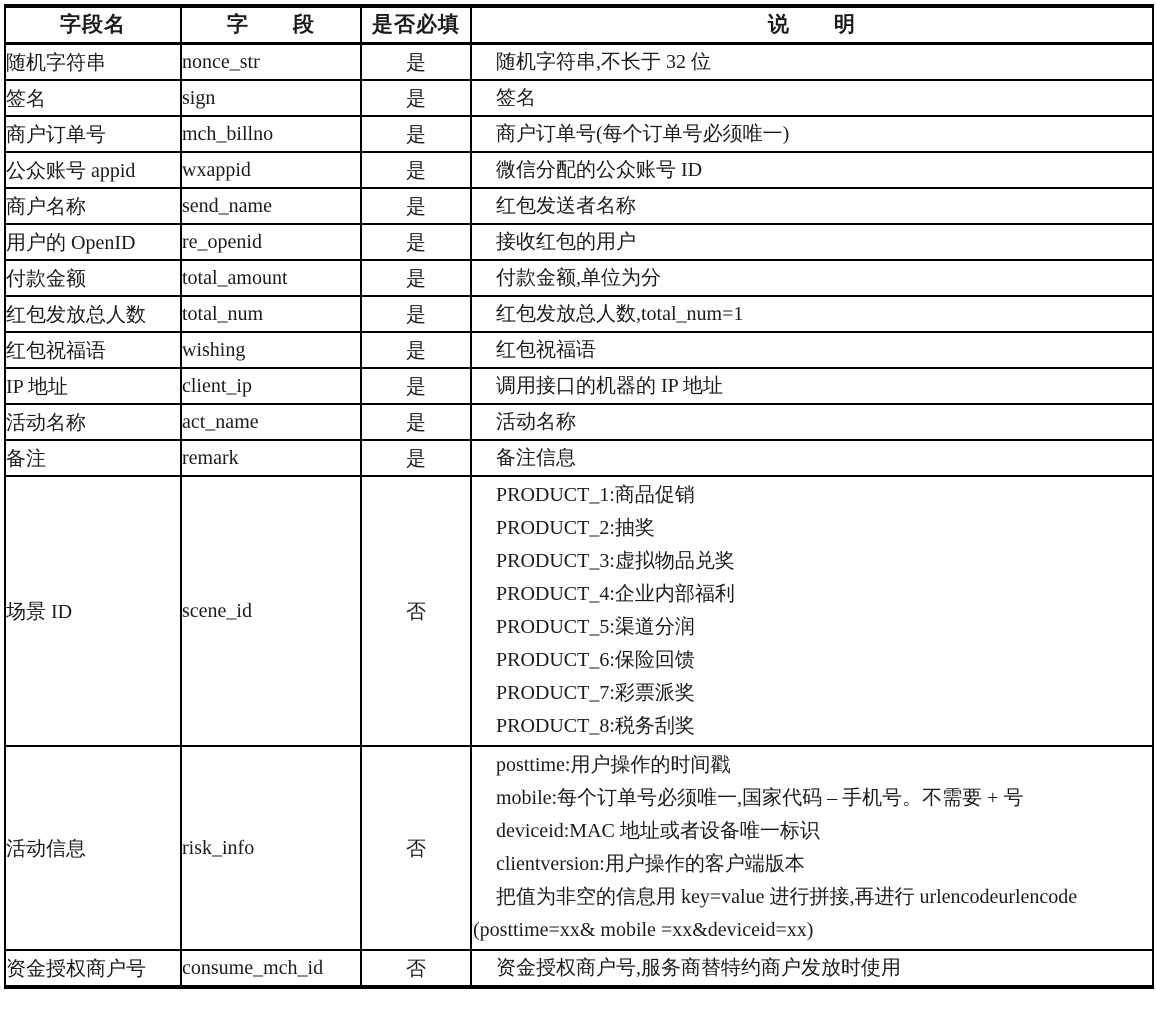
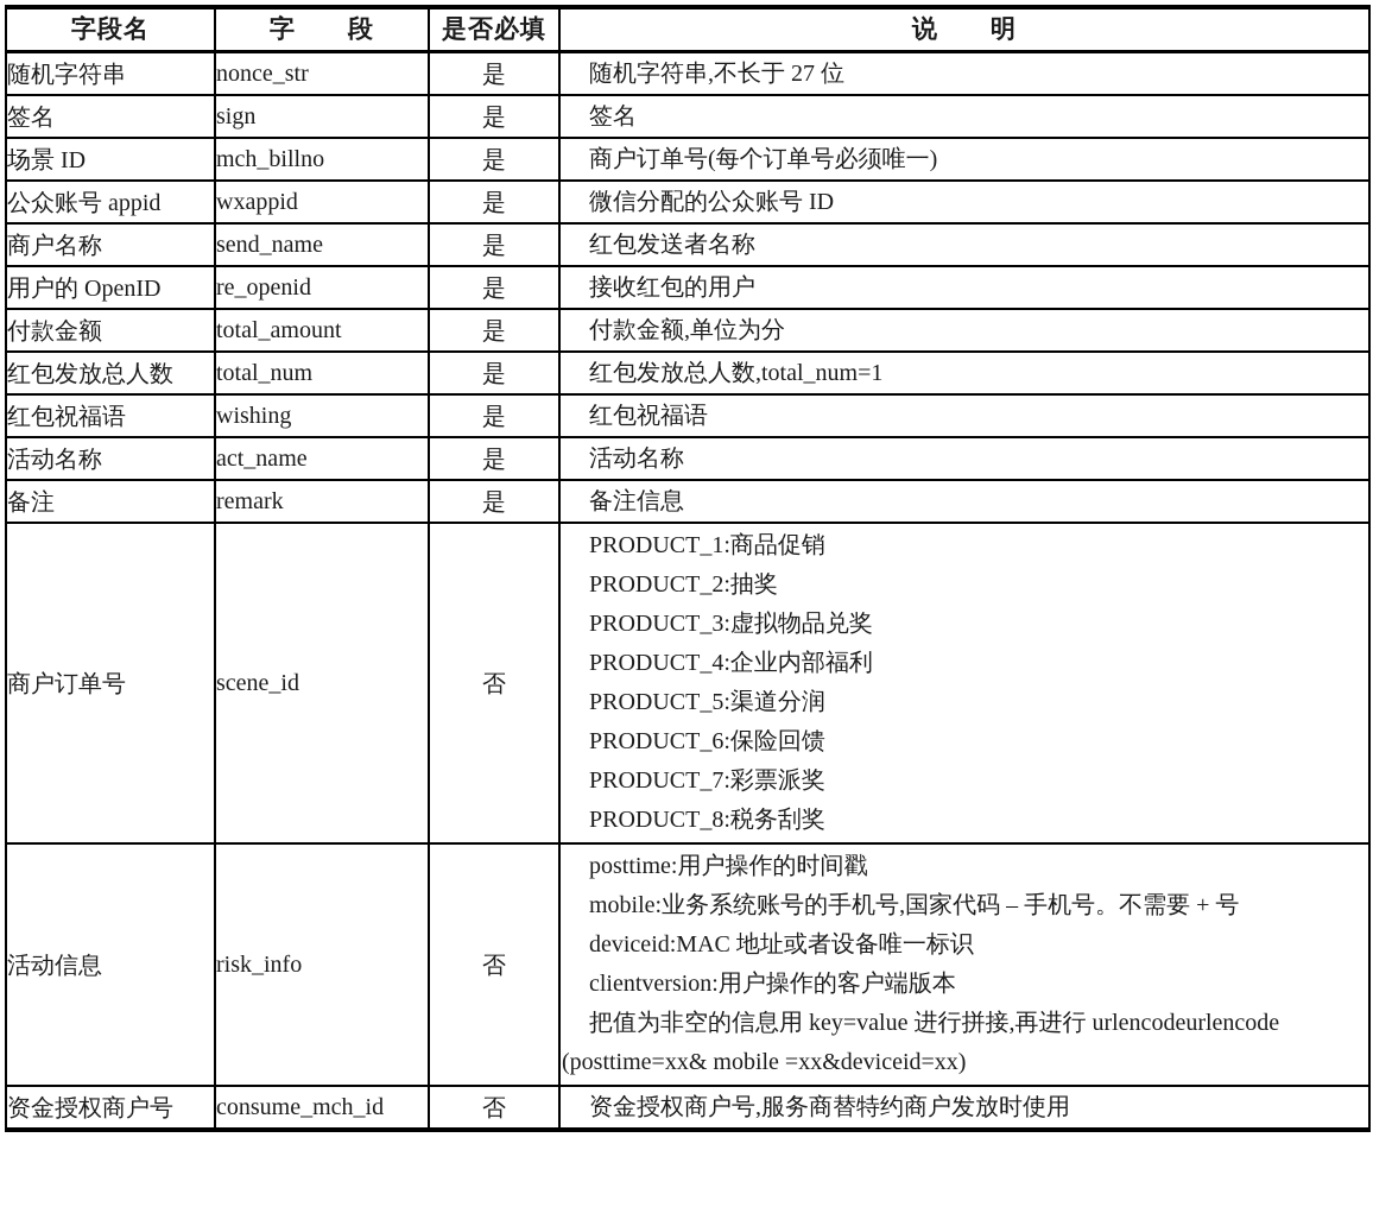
  字段名	字 段	是否必填	说 明
- 随机字符串	nonce_str	是	随机字符串,不长于 32 位
+ 随机字符串	nonce_str	是	随机字符串,不长于 27 位
  签名	sign	是	签名
- 商户订单号	mch_billno	是	商户订单号(每个订单号必须唯一)
+ 场景 ID	mch_billno	是	商户订单号(每个订单号必须唯一)
  公众账号 appid	wxappid	是	微信分配的公众账号 ID
  商户名称	send_name	是	红包发送者名称
  用户的 OpenID	re_openid	是	接收红包的用户
  付款金额	total_amount	是	付款金额,单位为分
  红包发放总人数	total_num	是	红包发放总人数,total_num=1
  红包祝福语	wishing	是	红包祝福语
- IP 地址	client_ip	是	调用接口的机器的 IP 地址
  活动名称	act_name	是	活动名称
  备注	remark	是	备注信息
- 场景 ID	scene_id	否	PRODUCT_1:商品促销PRODUCT_2:抽奖PRODUCT_3:虚拟物品兑奖PRODUCT_4:企业内部福利PRODUCT_5:渠道分润PRODUCT_6:保险回馈PRODUCT_7:彩票派奖PRODUCT_8:税务刮奖
+ 商户订单号	scene_id	否	PRODUCT_1:商品促销PRODUCT_2:抽奖PRODUCT_3:虚拟物品兑奖PRODUCT_4:企业内部福利PRODUCT_5:渠道分润PRODUCT_6:保险回馈PRODUCT_7:彩票派奖PRODUCT_8:税务刮奖
- 活动信息	risk_info	否	posttime:用户操作的时间戳mobile:每个订单号必须唯一,国家代码 – 手机号。不需要 + 号deviceid:MAC 地址或者设备唯一标识clientversion:用户操作的客户端版本把值为非空的信息用 key=value 进行拼接,再进行 urlencodeurlencode(posttime=xx& mobile =xx&deviceid=xx)
+ 活动信息	risk_info	否	posttime:用户操作的时间戳mobile:业务系统账号的手机号,国家代码 – 手机号。不需要 + 号deviceid:MAC 地址或者设备唯一标识clientversion:用户操作的客户端版本把值为非空的信息用 key=value 进行拼接,再进行 urlencodeurlencode(posttime=xx& mobile =xx&deviceid=xx)
  资金授权商户号	consume_mch_id	否	资金授权商户号,服务商替特约商户发放时使用
